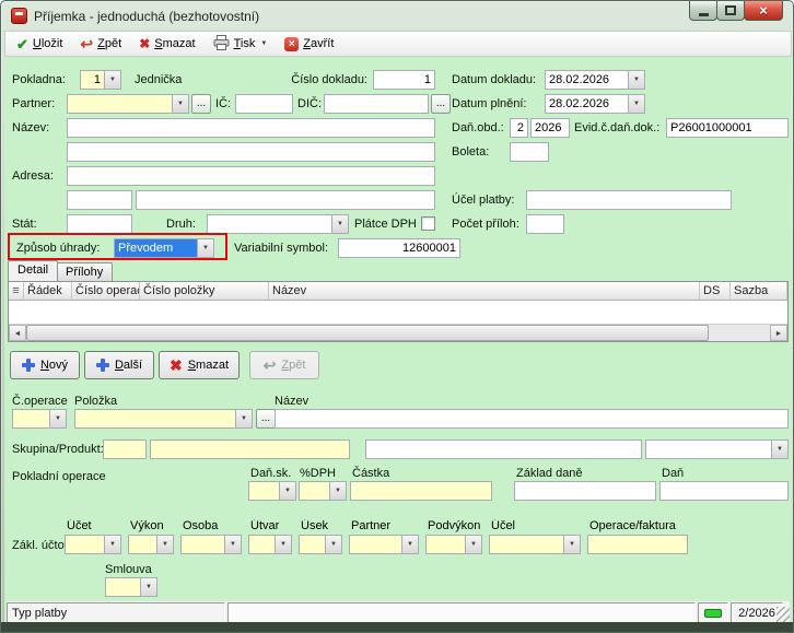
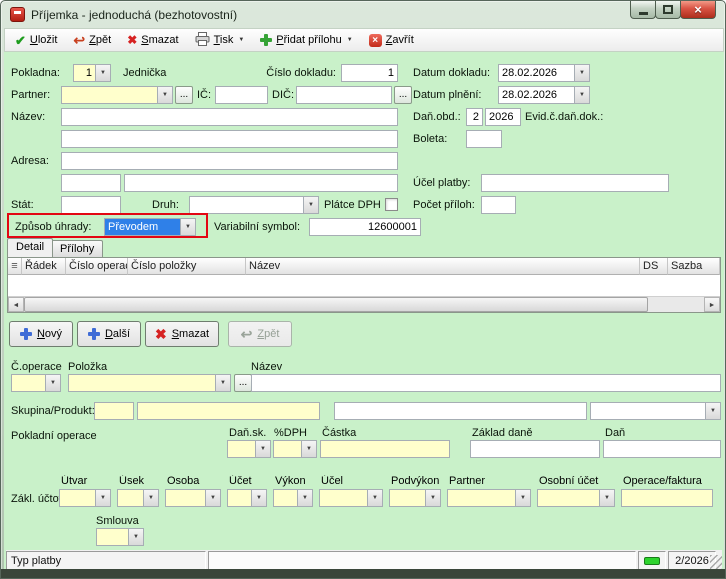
  Příjemka - jednoduchá (bezhotovostní)
  ×
  ✔
  Uložit
  ↩
  Zpět
  ✖
  Smazat
  Tisk
+ Přidat přílohu
  ×
  Zavřít
  Pokladna:
  1
  Jednička
  Číslo dokladu:
  1
  Datum dokladu:
  28.02.2026
  Partner:
  ...
  IČ:
  DIČ:
  ...
  Datum plnění:
  28.02.2026
  Název:
  Daň.obd.:
  2
  2026
  Evid.č.daň.dok.:
- P26001000001
  Boleta:
  Adresa:
  Účel platby:
  Stát:
  Druh:
  Plátce DPH
  Počet příloh:
  Způsob úhrady:
  Převodem
  Variabilní symbol:
  12600001
  Detail
  Přílohy
  ≡
  Řádek
  Číslo opera
  Číslo položky
  Název
  DS
  Sazba
  Nový
  Další
  ✖
  Smazat
  ↩
  Zpět
  Č.operace
  Položka
  Název
  ...
  Skupina/Produkt
  Pokladní operace
  Daň.sk.
  %DPH
  Částka
  Základ daně
  Daň
- Účet
+ Útvar
- Výkon
+ Úsek
  Osoba
- Útvar
+ Účet
- Úsek
+ Výkon
- Partner
+ Účel
  Podvýkon
- Účel
+ Partner
+ Osobní účet
  Operace/faktura
  Smlouva
  Typ platby
  2/2026
